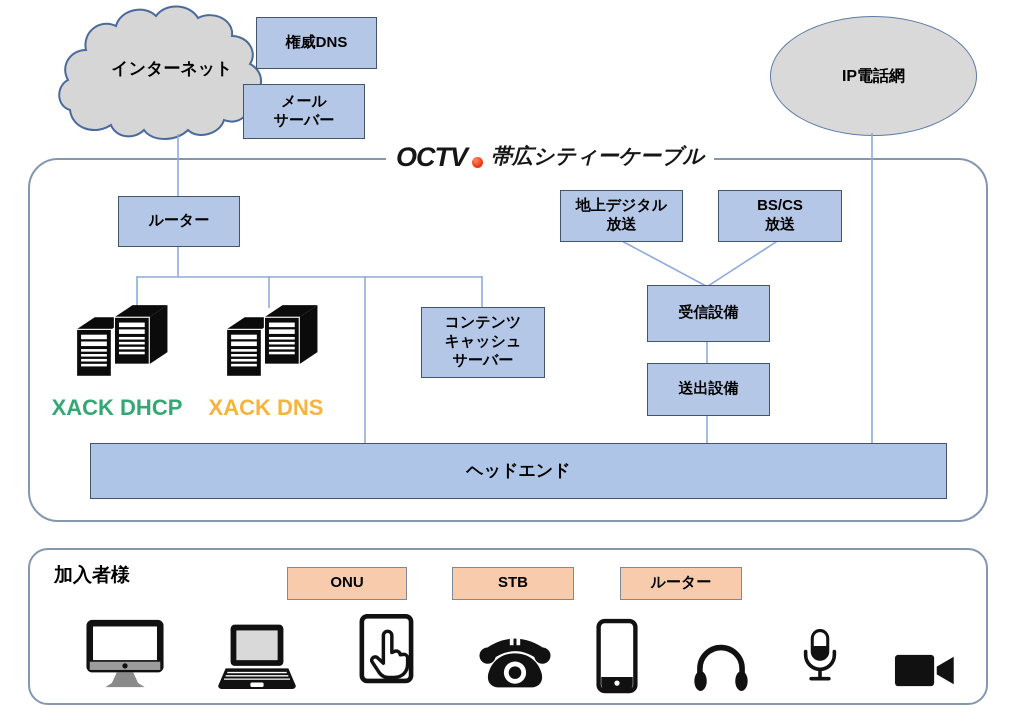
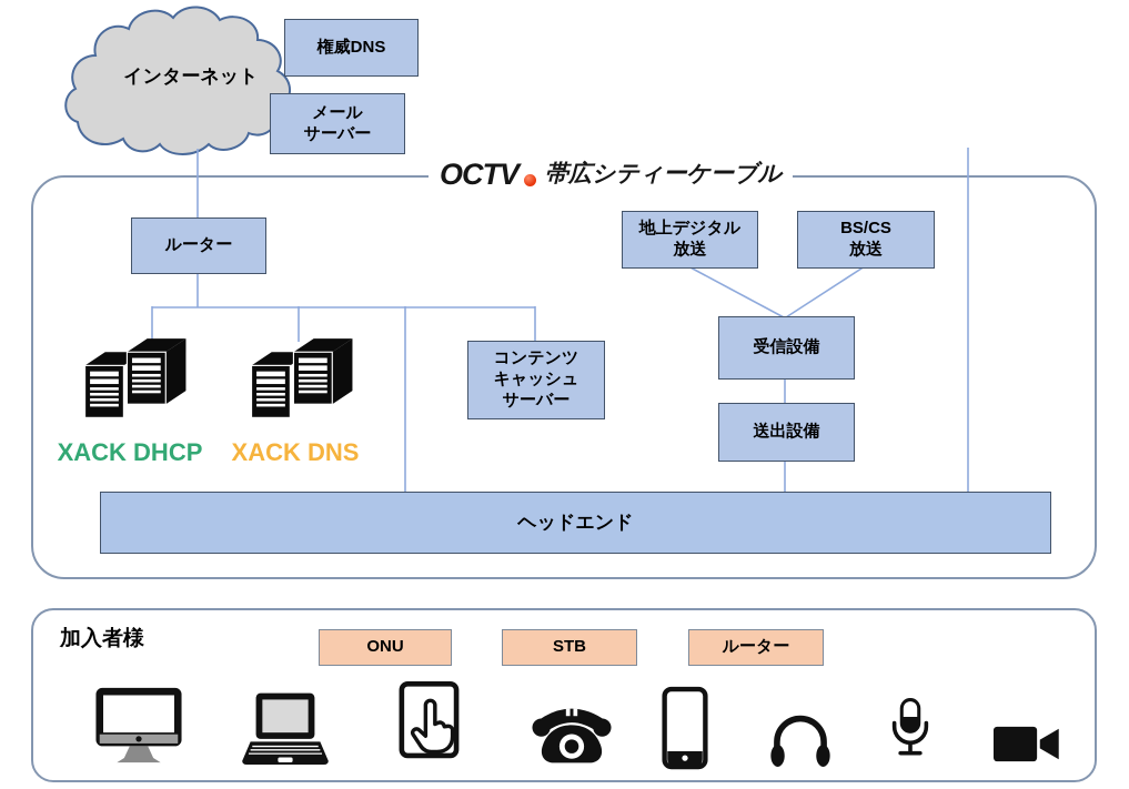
  インターネット
- IP電話網
  権威DNS
  メール
  サーバー
  OCTV
  帯広シティーケーブル
  ルーター
  地上デジタル
  放送
  BS/CS
  放送
  受信設備
  送出設備
  コンテンツ
  キャッシュ
  サーバー
  ヘッドエンド
  XACK DHCP
  XACK DNS
  加入者様
  ONU
  STB
  ルーター
